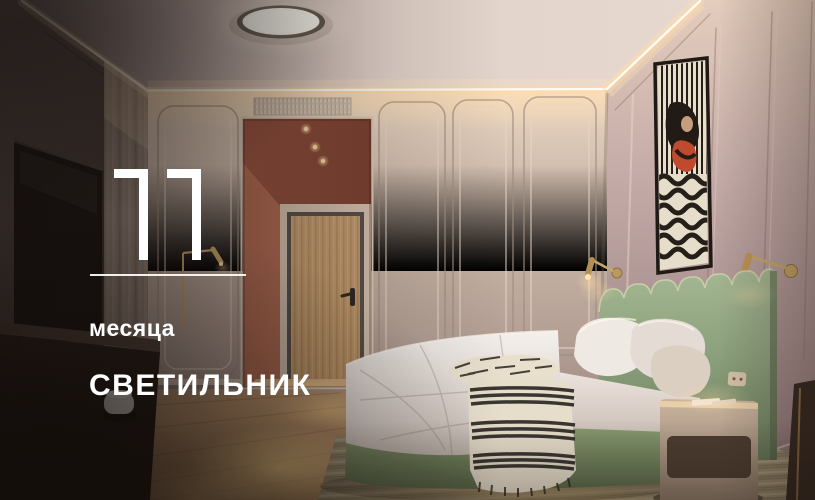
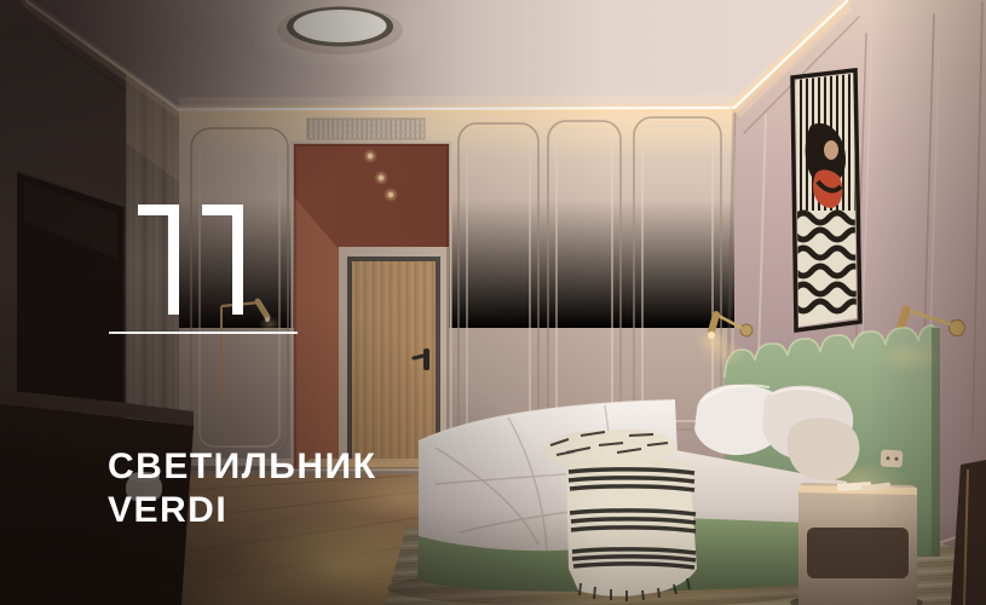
- месяца
  СВЕТИЛЬНИК
+ VERDI
